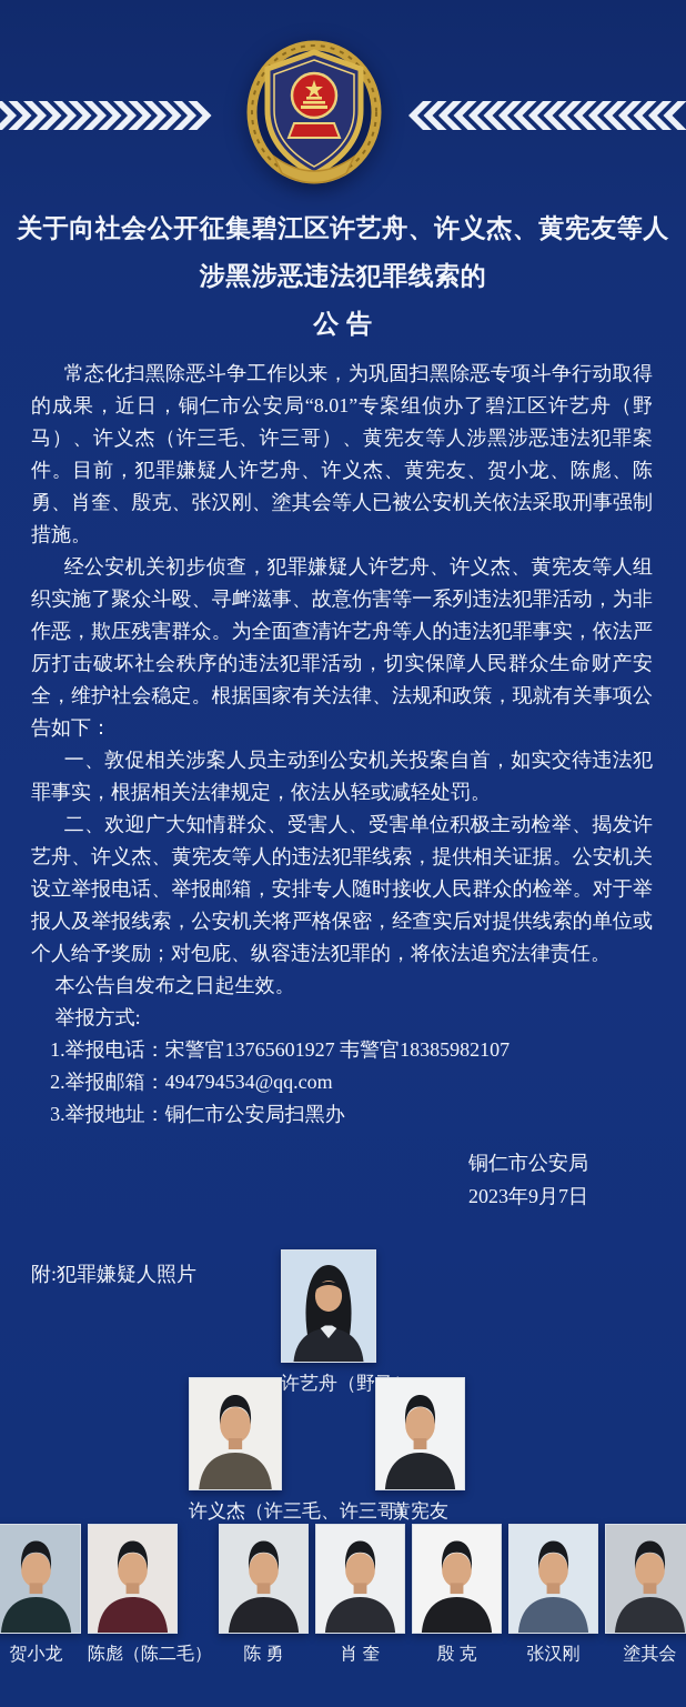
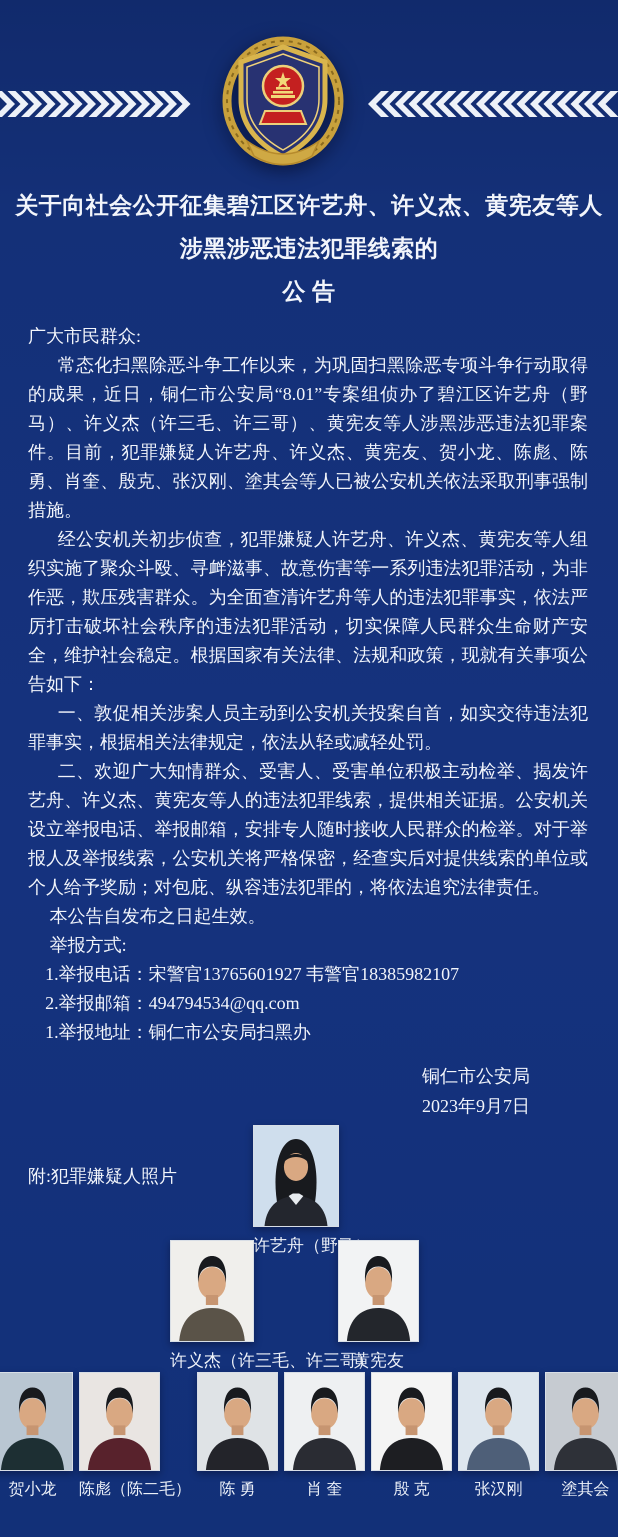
  关于向社会公开征集碧江区许艺舟、许义杰、黄宪友等人
  涉黑涉恶违法犯罪线索的
  公 告
+ 广大市民群众:
  常态化扫黑除恶斗争工作以来，为巩固扫黑除恶专项斗争行动取得的成果，近日，铜仁市公安局“8.01”专案组侦办了碧江区许艺舟（野马）、许义杰（许三毛、许三哥）、黄宪友等人涉黑涉恶违法犯罪案件。目前，犯罪嫌疑人许艺舟、许义杰、黄宪友、贺小龙、陈彪、陈勇、肖奎、殷克、张汉刚、塗其会等人已被公安机关依法采取刑事强制措施。
  经公安机关初步侦查，犯罪嫌疑人许艺舟、许义杰、黄宪友等人组织实施了聚众斗殴、寻衅滋事、故意伤害等一系列违法犯罪活动，为非作恶，欺压残害群众。为全面查清许艺舟等人的违法犯罪事实，依法严厉打击破坏社会秩序的违法犯罪活动，切实保障人民群众生命财产安全，维护社会稳定。根据国家有关法律、法规和政策，现就有关事项公告如下：
  一、敦促相关涉案人员主动到公安机关投案自首，如实交待违法犯罪事实，根据相关法律规定，依法从轻或减轻处罚。
  二、欢迎广大知情群众、受害人、受害单位积极主动检举、揭发许艺舟、许义杰、黄宪友等人的违法犯罪线索，提供相关证据。公安机关设立举报电话、举报邮箱，安排专人随时接收人民群众的检举。对于举报人及举报线索，公安机关将严格保密，经查实后对提供线索的单位或个人给予奖励；对包庇、纵容违法犯罪的，将依法追究法律责任。
  本公告自发布之日起生效。
  举报方式:
  1.举报电话：宋警官13765601927 韦警官18385982107
  2.举报邮箱：494794534@qq.com
- 3.举报地址：铜仁市公安局扫黑办
+ 1.举报地址：铜仁市公安局扫黑办
  铜仁市公安局
  2023年9月7日
  附:犯罪嫌疑人照片
  许艺舟（野
  许义杰（许三毛、许三哥）
  黄宪友
  贺小龙
  陈彪（陈二毛）
  陈 勇
  肖 奎
  殷 克
  张汉刚
  塗其会
